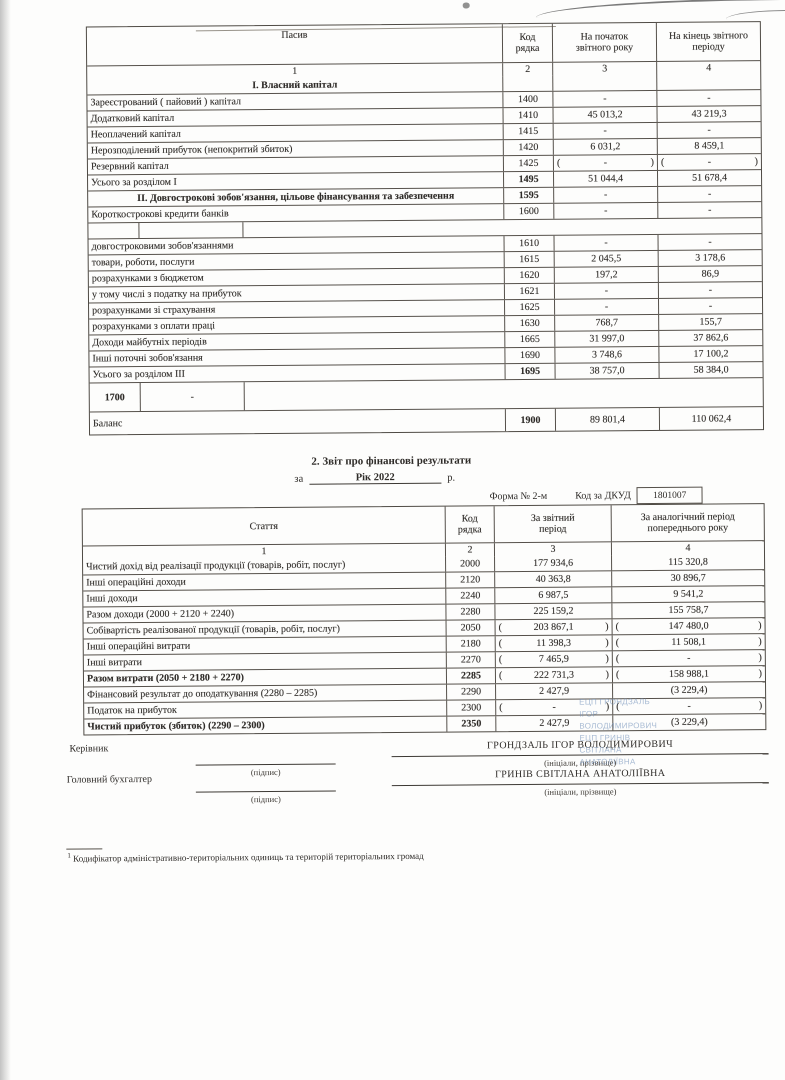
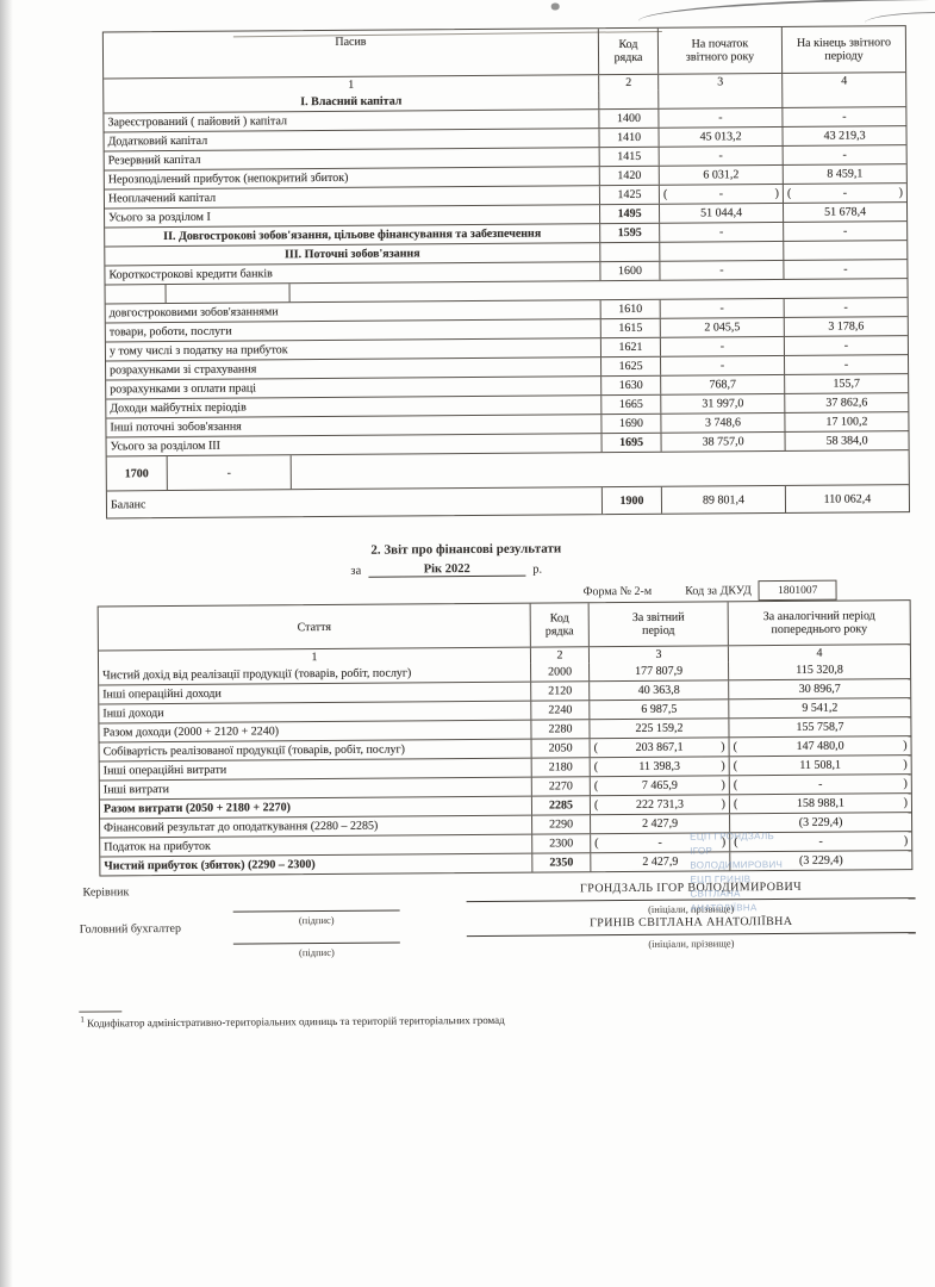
  Пасив
  Код рядка
  На початок звітного року
  На кінець звітного періоду
  1
  2
  3
  4
  I. Власний капітал
  Зареєстрований ( пайовий ) капітал
  1400
  -
  -
  Додатковий капітал
  1410
  45 013,2
  43 219,3
- Неоплачений капітал
+ Резервний капітал
  1415
  -
  -
  Нерозподілений прибуток (непокритий збиток)
  1420
  6 031,2
  8 459,1
- Резервний капітал
+ Неоплачений капітал
  1425
  (
  -
  )
  (
  -
  )
  Усього за розділом I
  1495
  51 044,4
  51 678,4
  II. Довгострокові зобов'язання, цільове фінансування та забезпечення
  1595
  -
  -
+ III. Поточні зобов'язання
  Короткострокові кредити банків
  1600
  -
  -
  довгостроковими зобов'язаннями
  1610
  -
  -
  товари, роботи, послуги
  1615
  2 045,5
  3 178,6
- розрахунками з бюджетом
- 1620
- 197,2
- 86,9
  у тому числі з податку на прибуток
  1621
  -
  -
  розрахунками зі страхування
  1625
  -
  -
  розрахунками з оплати праці
  1630
  768,7
  155,7
  Доходи майбутніх періодів
  1665
  31 997,0
  37 862,6
  Інші поточні зобов'язання
  1690
  3 748,6
  17 100,2
  Усього за розділом III
  1695
  38 757,0
  58 384,0
  1700
  -
  Баланс
  1900
  89 801,4
  110 062,4
  2. Звіт про фінансові результати
  за
  Рік 2022
  р.
  Форма № 2-м
  Код за ДКУД
  1801007
  Стаття
  Код рядка
  За звітний період
  За аналогічний період попереднього року
  1
  2
  3
  4
  Чистий дохід від реалізації продукції (товарів, робіт, послуг)
  2000
- 177 934,6
+ 177 807,9
  115 320,8
  Інші операційні доходи
  2120
  40 363,8
  30 896,7
  Інші доходи
  2240
  6 987,5
  9 541,2
  Разом доходи (2000 + 2120 + 2240)
  2280
  225 159,2
  155 758,7
  Собівартість реалізованої продукції (товарів, робіт, послуг)
  2050
  (
  203 867,1
  )
  (
  147 480,0
  )
  Інші операційні витрати
  2180
  (
  11 398,3
  )
  (
  11 508,1
  )
  Інші витрати
  2270
  (
  7 465,9
  )
  (
  -
  )
  Разом витрати (2050 + 2180 + 2270)
  2285
  (
  222 731,3
  )
  (
  158 988,1
  )
  Фінансовий результат до оподаткування (2280 – 2285)
  2290
  2 427,9
  (3 229,4)
  Податок на прибуток
  2300
  (
  -
  )
  (
  -
  )
  Чистий прибуток (збиток) (2290 – 2300)
  2350
  2 427,9
  (3 229,4)
  Керівник
  Головний бухгалтер
  (підпис)
  (підпис)
  ГРОНДЗАЛЬ ІГОР ВОЛОДИМИРОВИЧ
  (ініціали, прізвище)
  ГРИНІВ СВІТЛАНА АНАТОЛІЇВНА
  (ініціали, прізвище)
  ЕЦП ГРОНДЗАЛЬ
  ІГОР
  ВОЛОДИМИРОВИЧ
  ЕЦП ГРИНІВ
  СВІТЛАНА
  АНАТОЛІЇВНА
  1 Кодифікатор адміністративно-територіальних одиниць та територій територіальних громад
